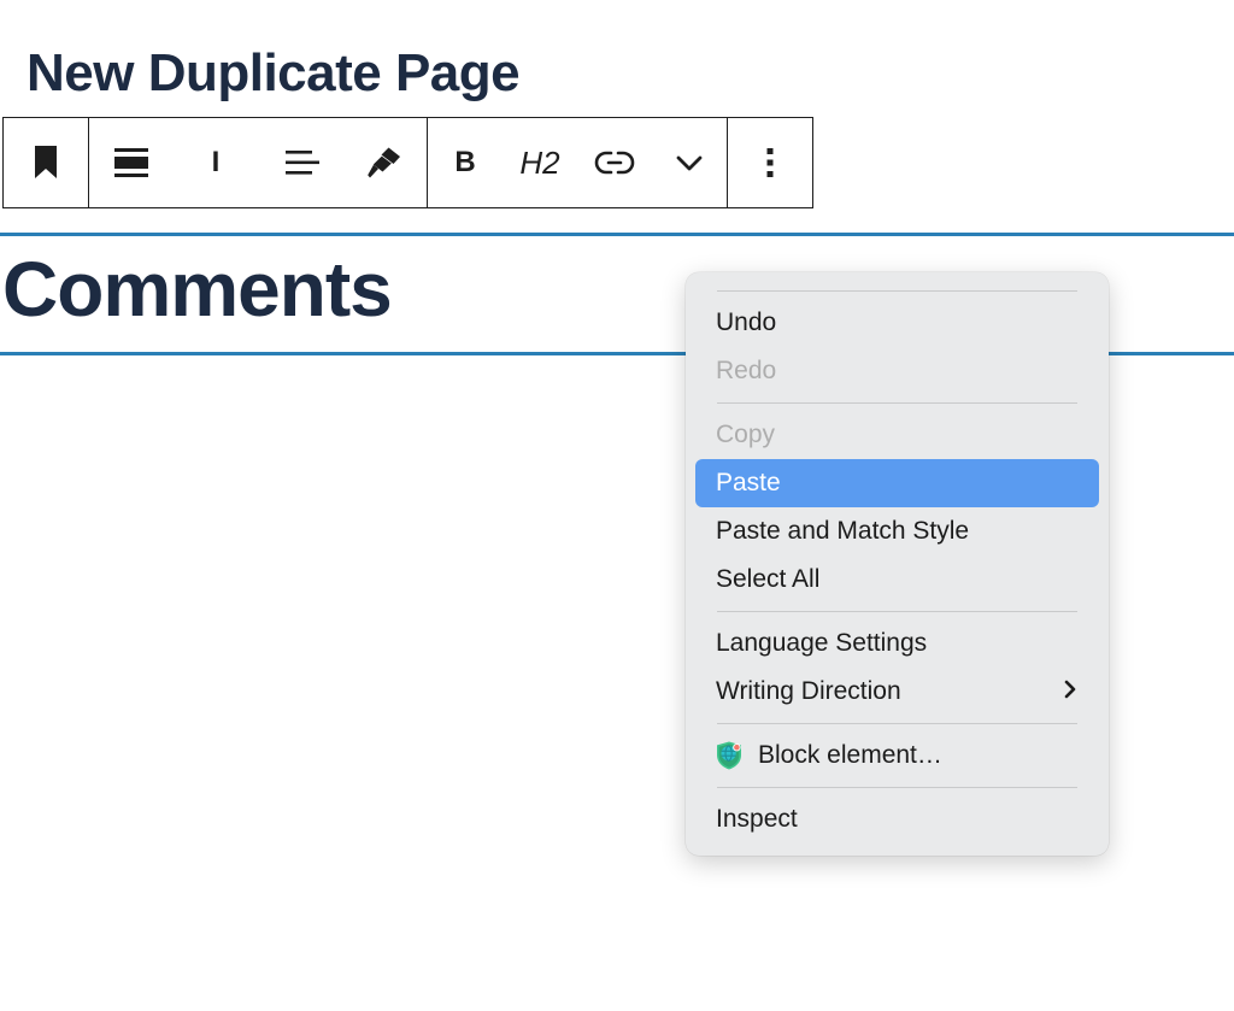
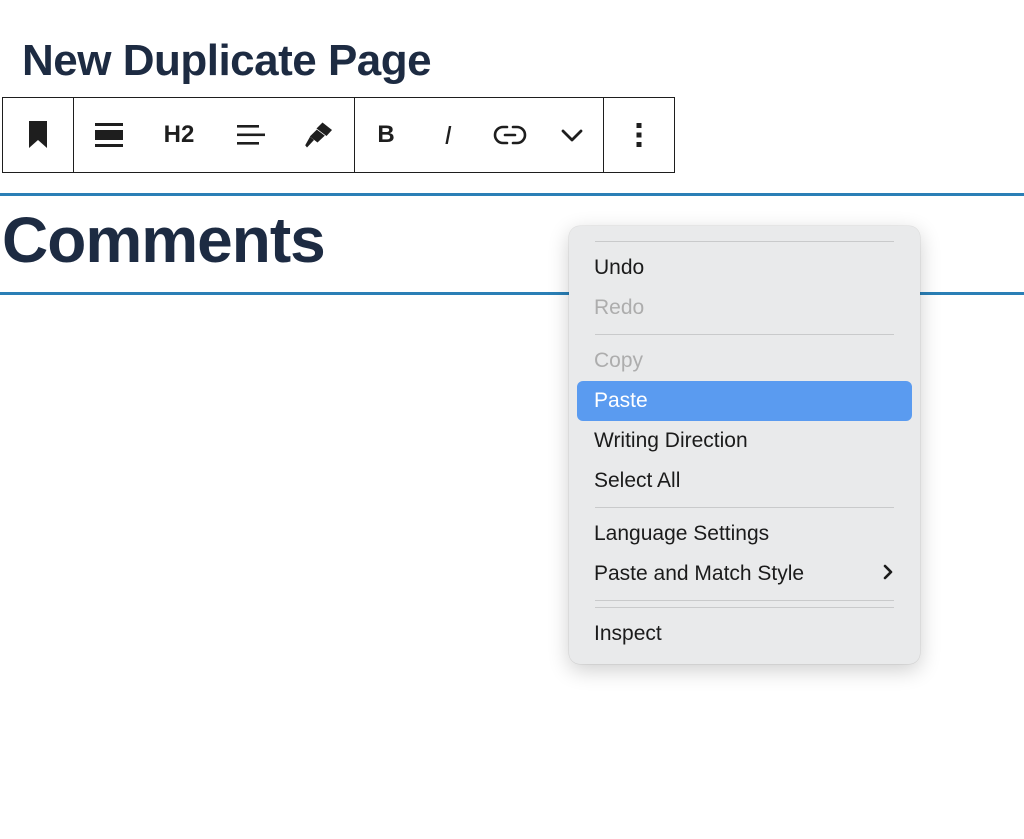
  New Duplicate Page
- I
+ H2
  B
- H2
+ I
  Comments
  Undo
  Redo
  Copy
  Paste
- Paste and Match Style
+ Writing Direction
  Select All
  Language Settings
- Writing Direction
+ Paste and Match Style
- Block element…
  Inspect
